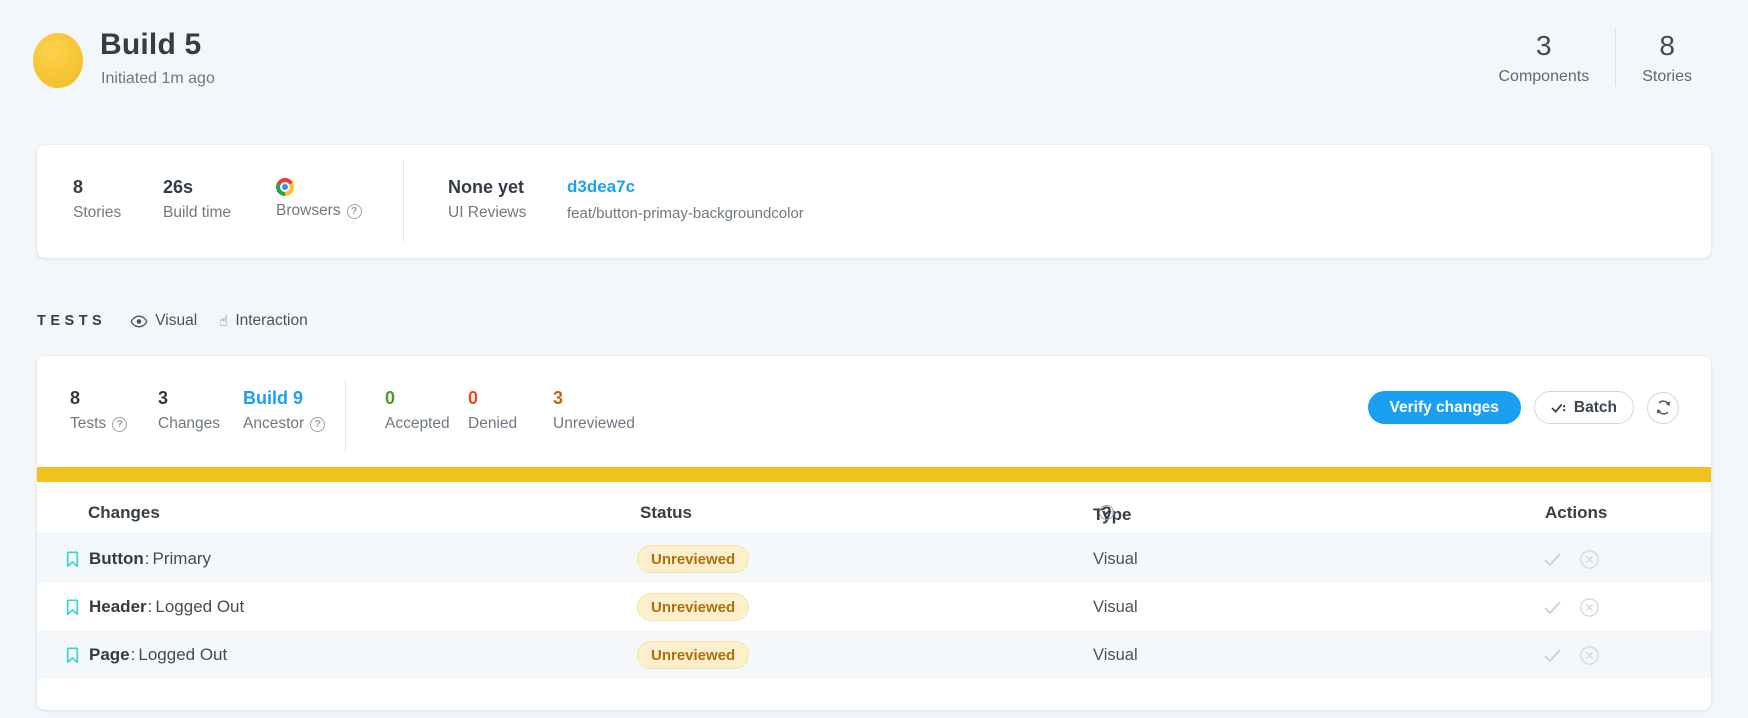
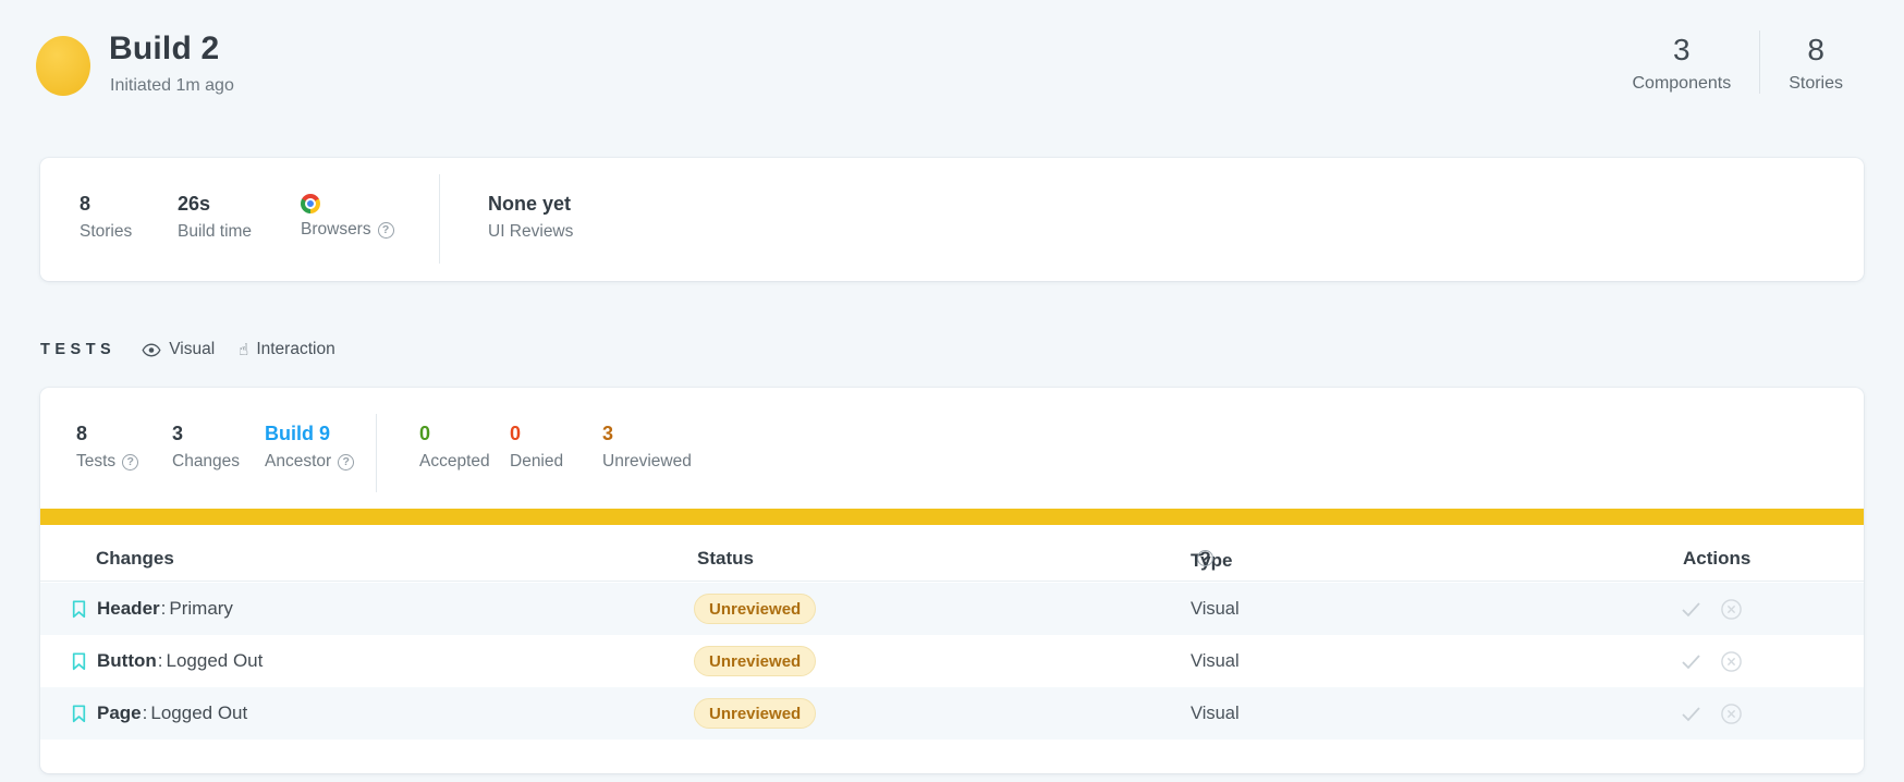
- Build 5
+ Build 2
  Initiated 1m ago
  3
  Components
  8
  Stories
  8
  Stories
  26s
  Build time
  Browsers ?
  None yet
  UI Reviews
- d3dea7c
- feat/button-primay-backgroundcolor
  TESTS
  Visual
  ☝
  Interaction
  8
  Tests ?
  3
  Changes
  Build 9
  Ancestor ?
  0
  Accepted
  0
  Denied
  3
  Unreviewed
- Verify changes
- Batch
  Changes
  Status
  Type
  ?
  Actions
- Button
+ Header
  :
  Primary
  Unreviewed
  Visual
- Header
+ Button
  :
  Logged Out
  Unreviewed
  Visual
  Page
  :
  Logged Out
  Unreviewed
  Visual
